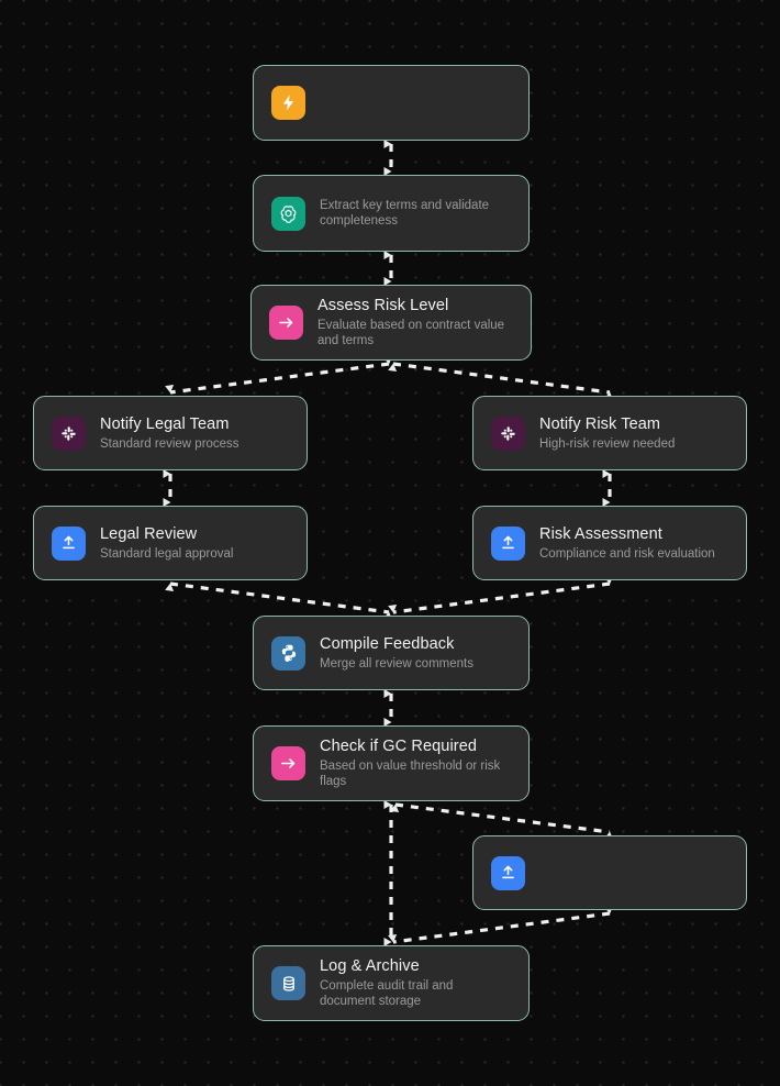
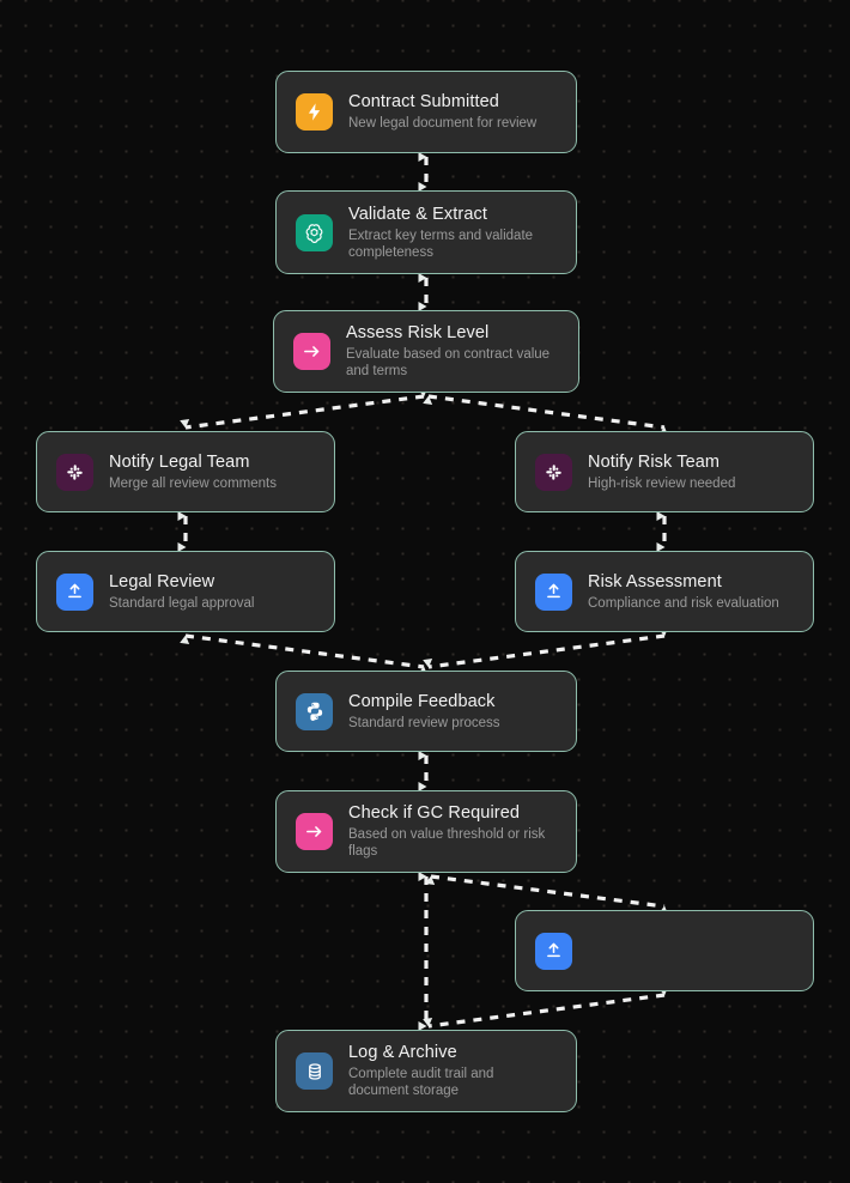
+ Contract Submitted
+ New legal document for review
+ Validate & Extract
  Extract key terms and validate completeness
  Assess Risk Level
  Evaluate based on contract value and terms
  Notify Legal Team
- Standard review process
+ Merge all review comments
  Notify Risk Team
  High-risk review needed
  Legal Review
  Standard legal approval
  Risk Assessment
  Compliance and risk evaluation
  Compile Feedback
- Merge all review comments
+ Standard review process
  Check if GC Required
  Based on value threshold or risk flags
  Log & Archive
  Complete audit trail and document storage
